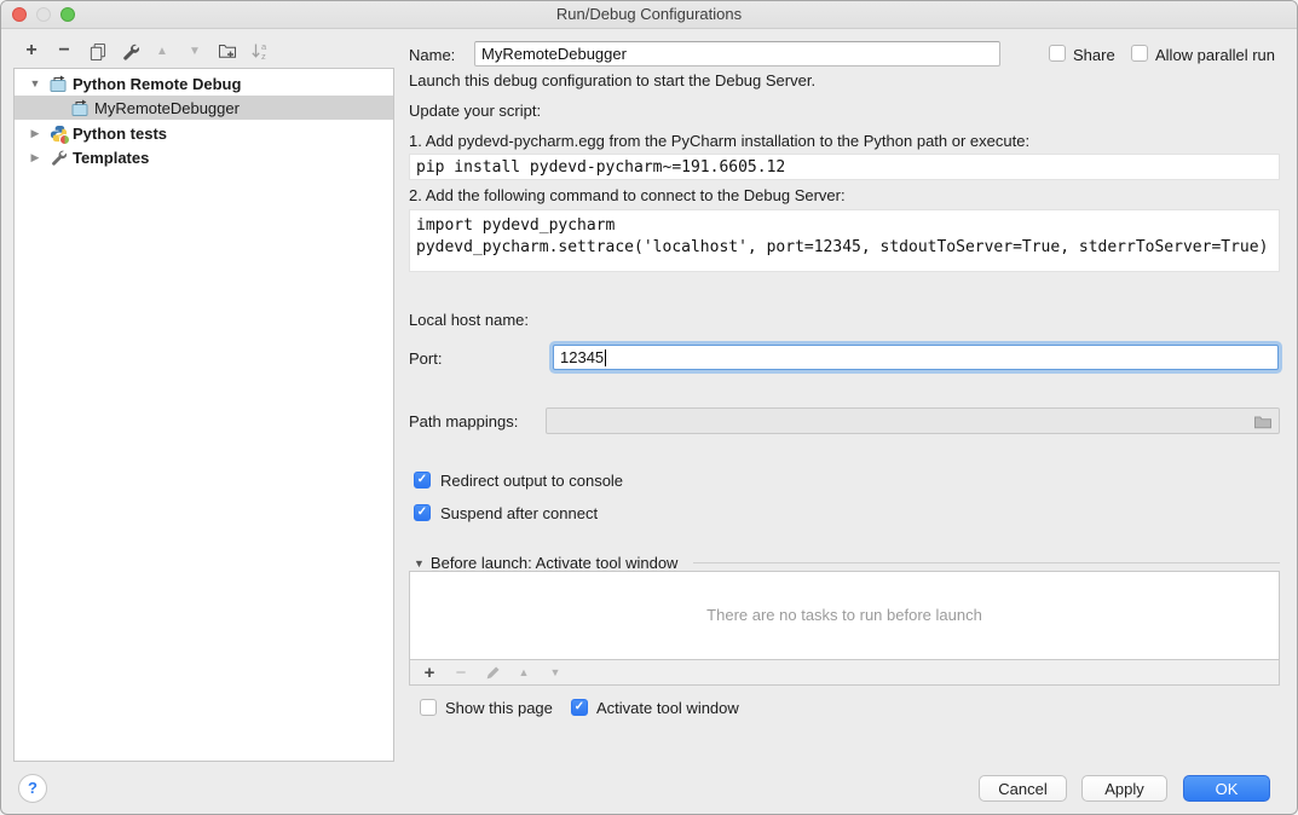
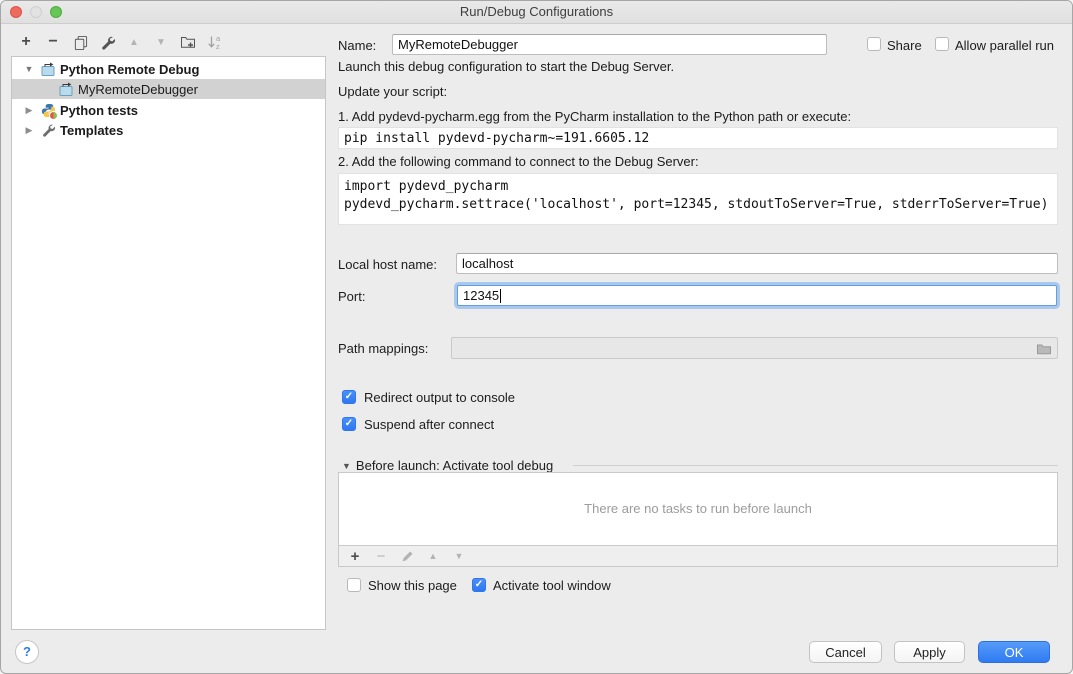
  Run/Debug Configurations
  +
  −
  ▲
  ▼
  a
  z
  ▼
  Python Remote Debug
  MyRemoteDebugger
  ▶
  Python tests
  ▶
  Templates
  Name:
  MyRemoteDebugger
  Share
  Allow parallel run
  Launch this debug configuration to start the Debug Server.
  Update your script:
  1. Add pydevd-pycharm.egg from the PyCharm installation to the Python path or execute:
  pip install pydevd-pycharm~=191.6605.12
  2. Add the following command to connect to the Debug Server:
  import pydevd_pycharm pydevd_pycharm.settrace('localhost', port=12345, stdoutToServer=True, stderrToServer=True)
  Local host name:
+ localhost
  Port:
  12345
  Path mappings:
  ✓
  Redirect output to console
  ✓
  Suspend after connect
  ▼
- Before launch: Activate tool window
+ Before launch: Activate tool debug
  There are no tasks to run before launch
  +
  −
  ▲
  ▼
  Show this page
  ✓
  Activate tool window
  ?
  Cancel
  Apply
  OK
